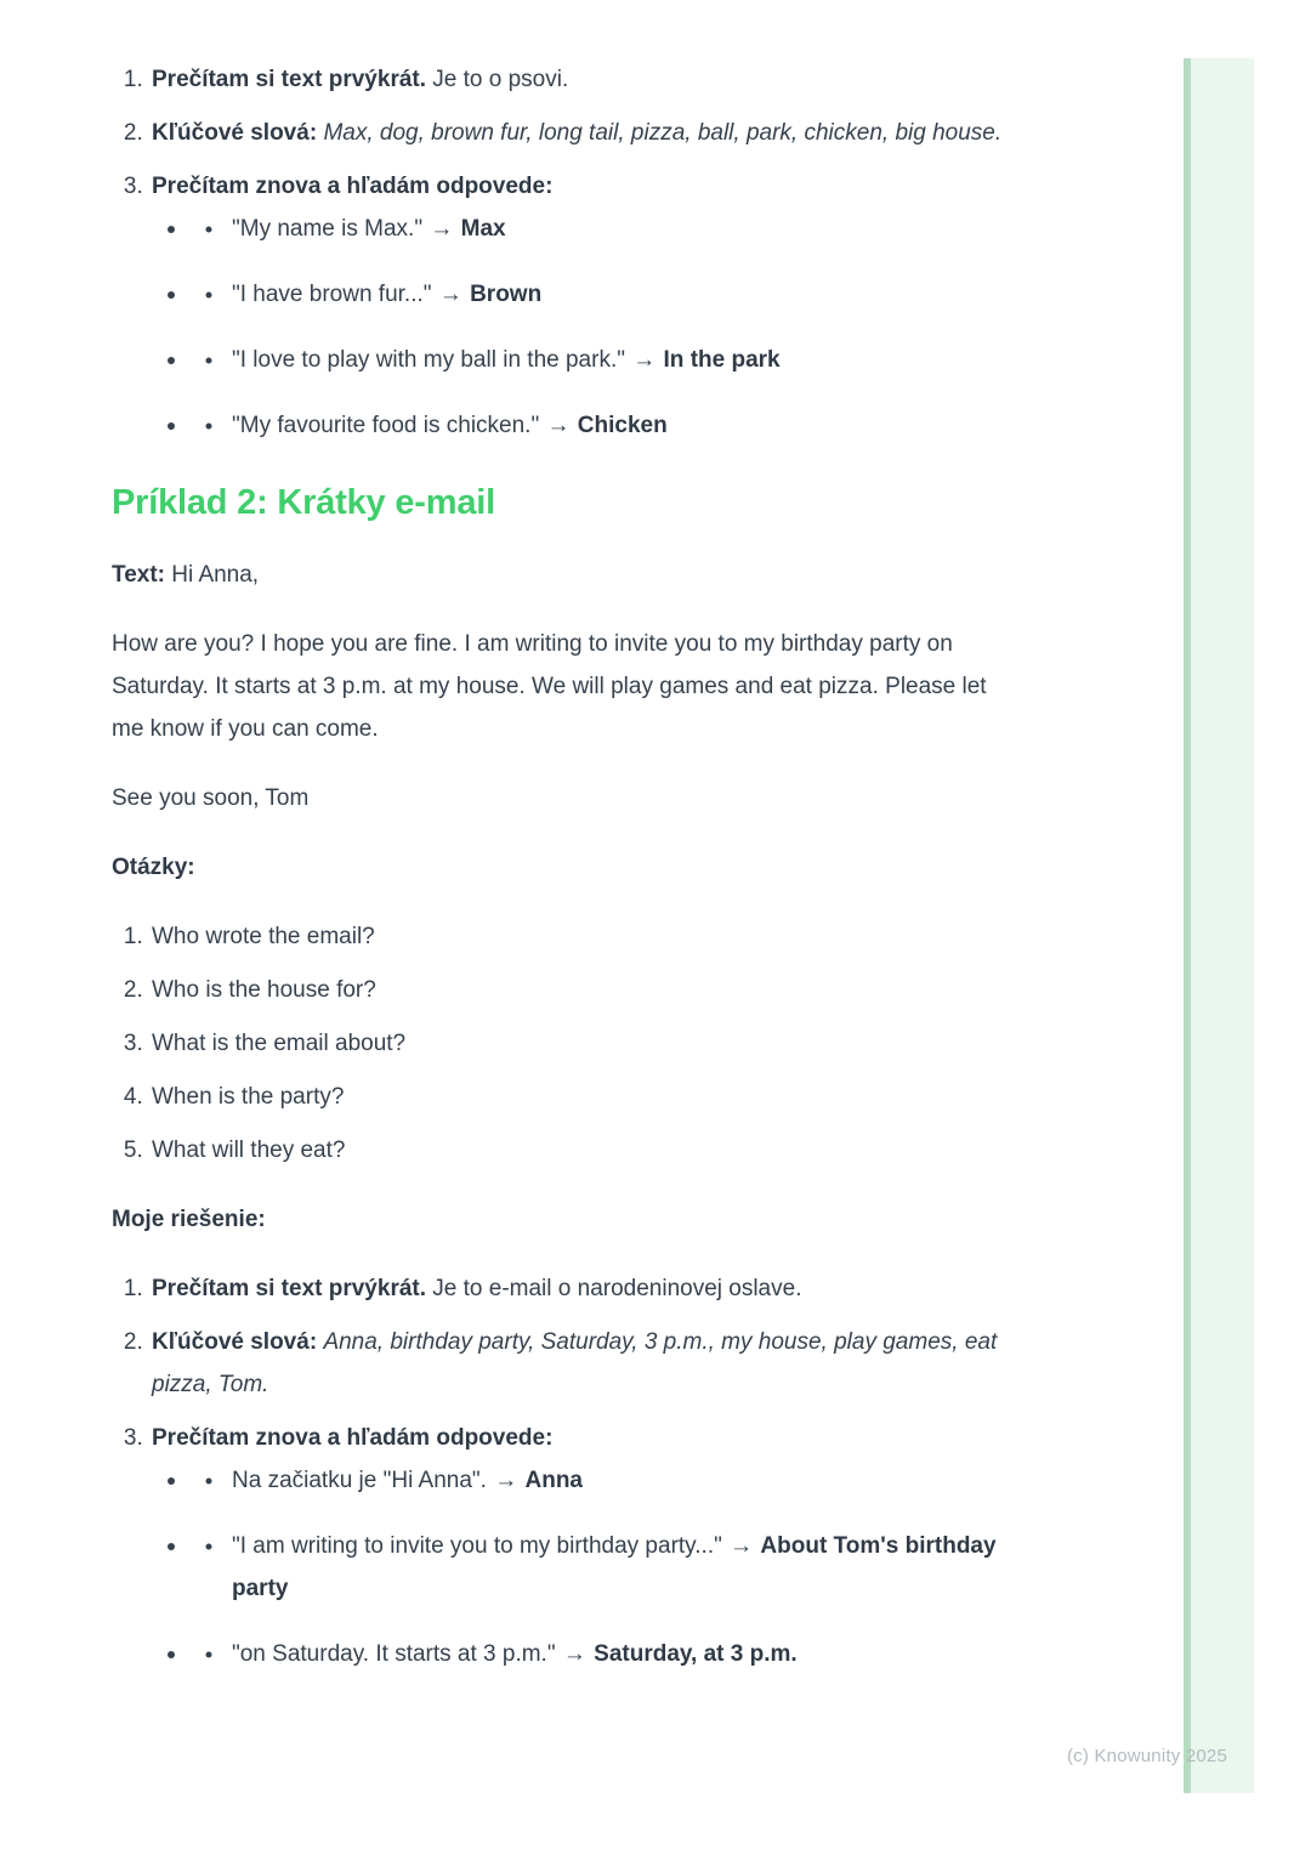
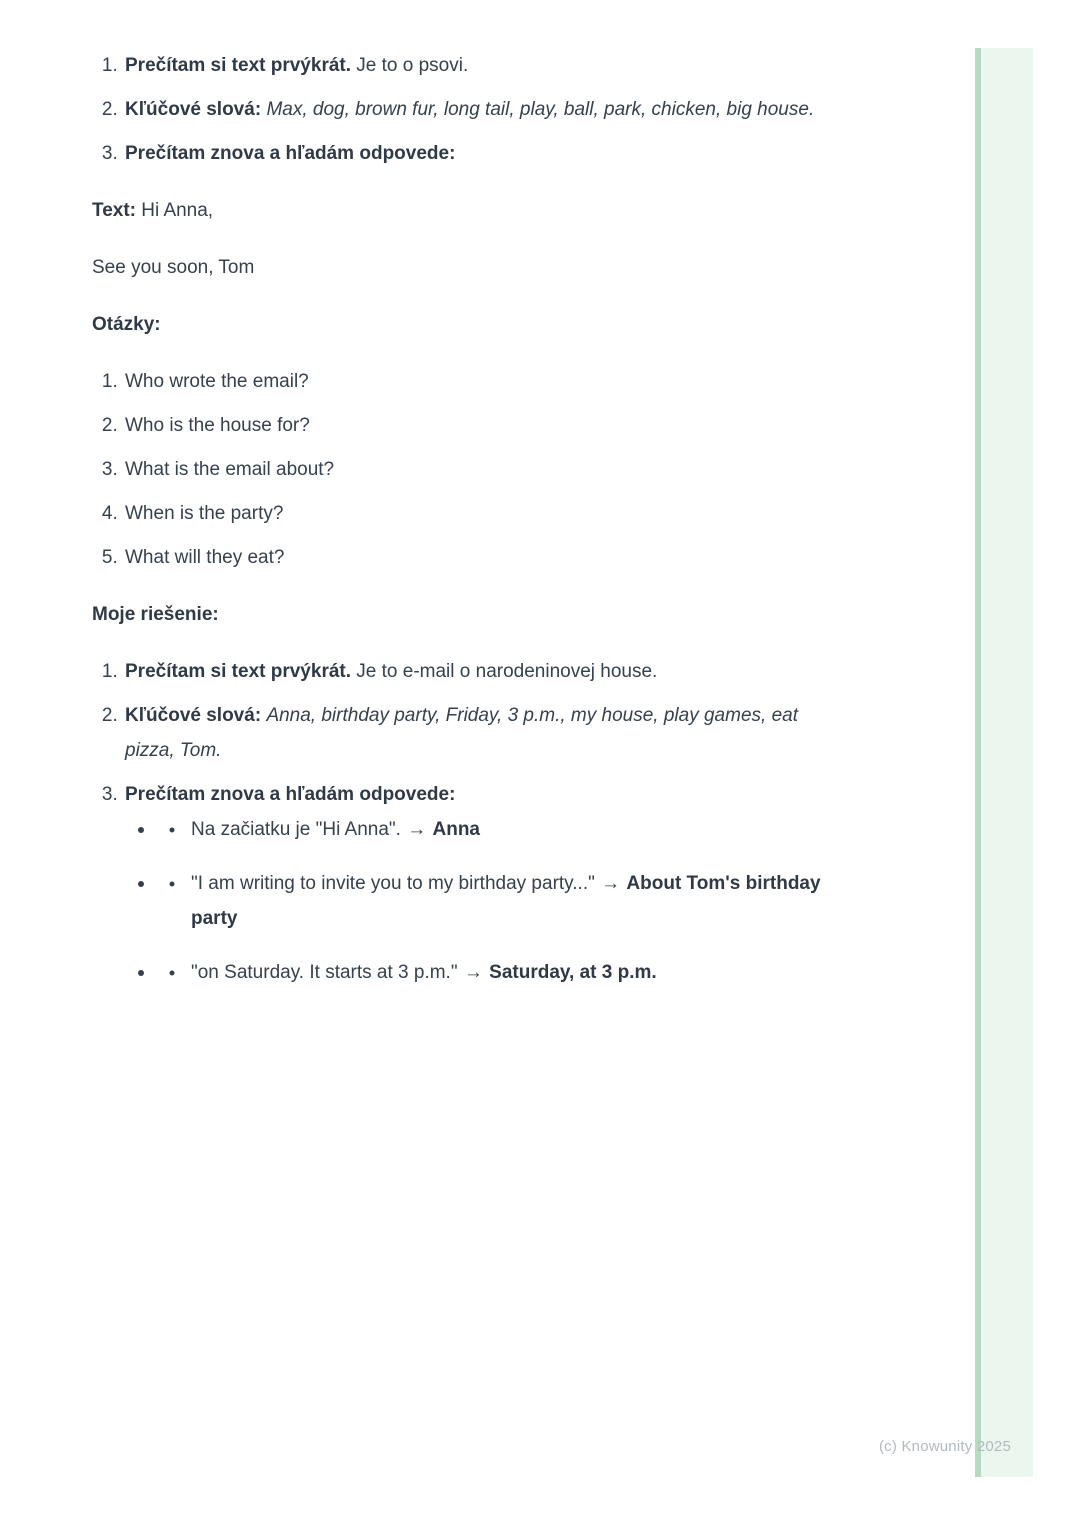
  Prečítam si text prvýkrát. Je to o psovi.
- Kľúčové slová: Max, dog, brown fur, long tail, pizza, ball, park, chicken, big house.
+ Kľúčové slová: Max, dog, brown fur, long tail, play, ball, park, chicken, big house.
  Prečítam znova a hľadám odpovede:
- "My name is Max." → Max
- "I have brown fur..." → Brown
- "I love to play with my ball in the park." → In the park
- "My favourite food is chicken." → Chicken
- Príklad 2: Krátky e-mail
  Text: Hi Anna,
- How are you? I hope you are fine. I am writing to invite you to my birthday party on Saturday. It starts at 3 p.m. at my house. We will play games and eat pizza. Please let me know if you can come.
  See you soon, Tom
  Otázky:
  Who wrote the email?
  Who is the house for?
  What is the email about?
  When is the party?
  What will they eat?
  Moje riešenie:
- Prečítam si text prvýkrát. Je to e-mail o narodeninovej oslave.
+ Prečítam si text prvýkrát. Je to e-mail o narodeninovej house.
- Kľúčové slová: Anna, birthday party, Saturday, 3 p.m., my house, play games, eat pizza, Tom.
+ Kľúčové slová: Anna, birthday party, Friday, 3 p.m., my house, play games, eat pizza, Tom.
  Prečítam znova a hľadám odpovede:
  Na začiatku je "Hi Anna". → Anna
  "I am writing to invite you to my birthday party..." → About Tom's birthday party
  "on Saturday. It starts at 3 p.m." → Saturday, at 3 p.m.
  (c) Knowunity 2025
